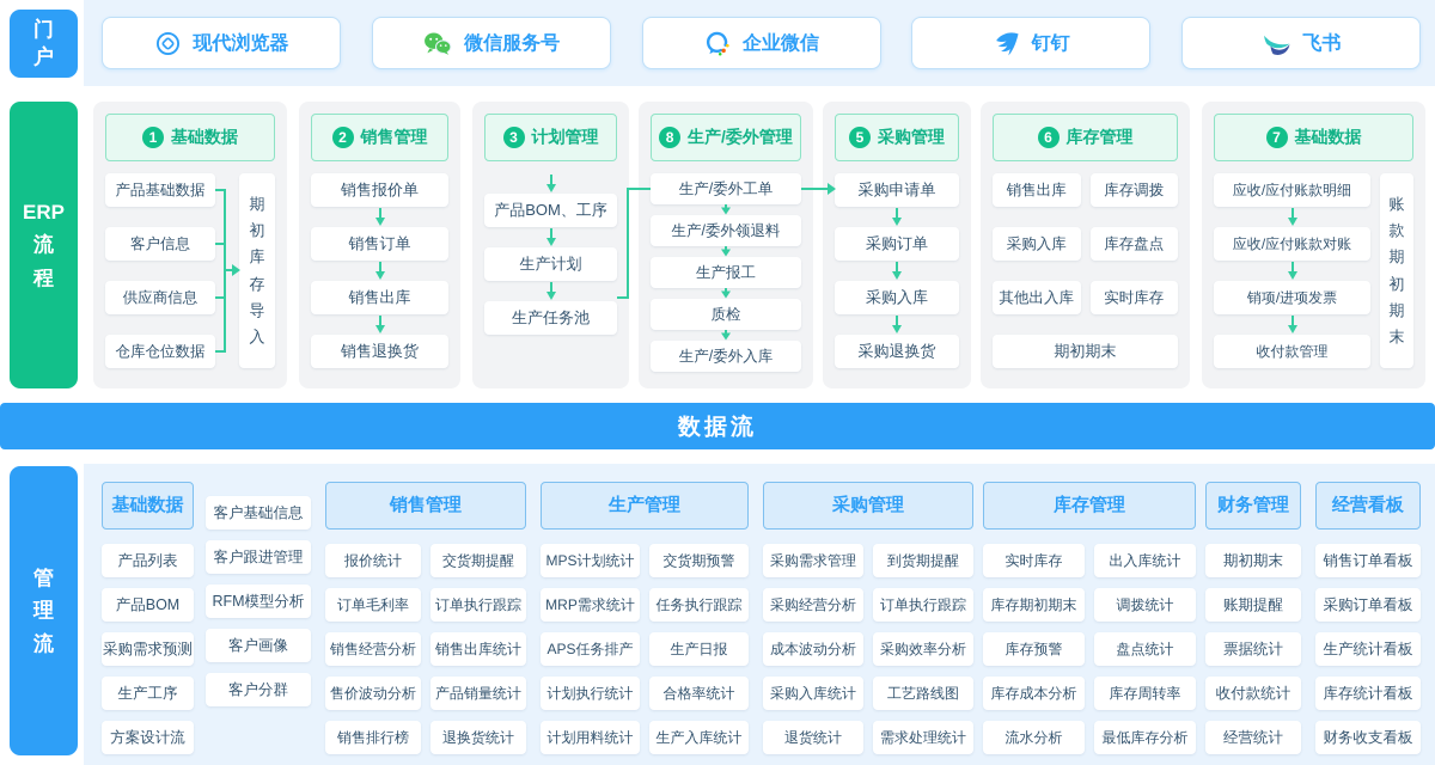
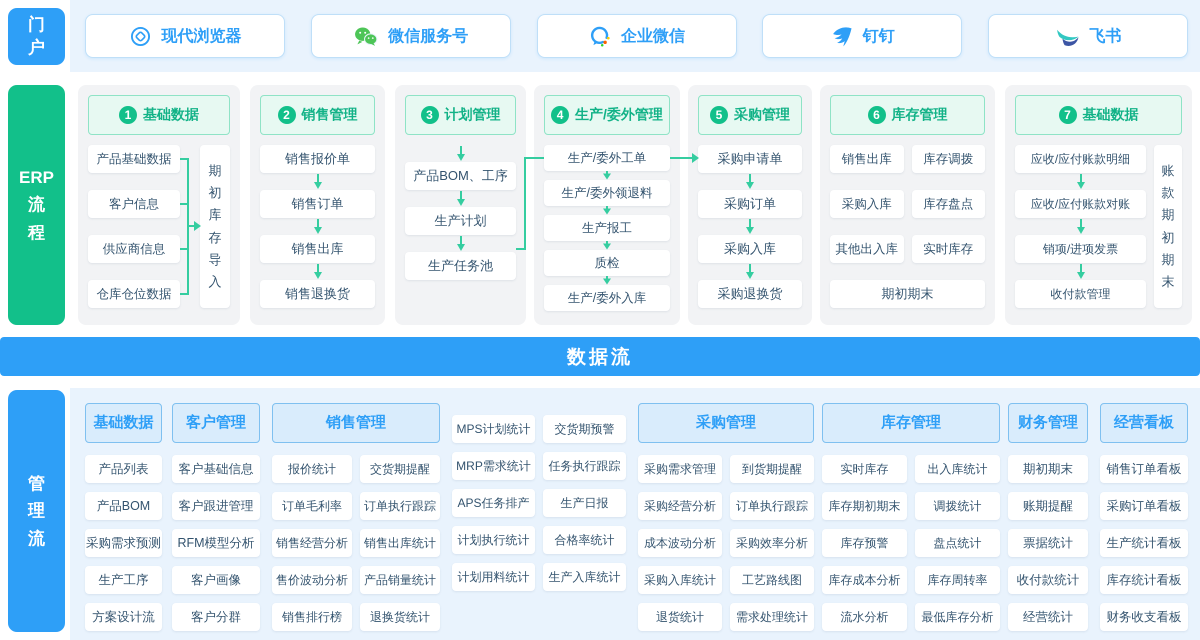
  门
  户
  现代浏览器
  微信服务号
  企业微信
  钉钉
  飞书
  ERP
  流
  程
  1
  基础数据
  产品基础数据
  客户信息
  供应商信息
  仓库仓位数据
  期
  初
  库
  存
  导
  入
  2
  销售管理
  销售报价单
  销售订单
  销售出库
  销售退换货
  3
  计划管理
  产品BOM、工序
  生产计划
  生产任务池
- 8
+ 4
  生产/委外管理
  生产/委外工单
  生产/委外领退料
  生产报工
  质检
  生产/委外入库
  5
  采购管理
  采购申请单
  采购订单
  采购入库
  采购退换货
  6
  库存管理
  销售出库
  库存调拨
  采购入库
  库存盘点
  其他出入库
  实时库存
  期初期末
  7
  基础数据
  应收/应付账款明细
  应收/应付账款对账
  销项/进项发票
  收付款管理
  账
  款
  期
  初
  期
  末
  数据流
  管
  理
  流
  基础数据
  产品列表
  产品BOM
  采购需求预测
  生产工序
  方案设计流
+ 客户管理
  客户基础信息
  客户跟进管理
  RFM模型分析
  客户画像
  客户分群
  销售管理
  报价统计
  交货期提醒
  订单毛利率
  订单执行跟踪
  销售经营分析
  销售出库统计
  售价波动分析
  产品销量统计
  销售排行榜
  退换货统计
- 生产管理
  MPS计划统计
  交货期预警
  MRP需求统计
  任务执行跟踪
  APS任务排产
  生产日报
  计划执行统计
  合格率统计
  计划用料统计
  生产入库统计
  采购管理
  采购需求管理
  到货期提醒
  采购经营分析
  订单执行跟踪
  成本波动分析
  采购效率分析
  采购入库统计
  工艺路线图
  退货统计
  需求处理统计
  库存管理
  实时库存
  出入库统计
  库存期初期末
  调拨统计
  库存预警
  盘点统计
  库存成本分析
  库存周转率
  流水分析
  最低库存分析
  财务管理
  期初期末
  账期提醒
  票据统计
  收付款统计
  经营统计
  经营看板
  销售订单看板
  采购订单看板
  生产统计看板
  库存统计看板
  财务收支看板
